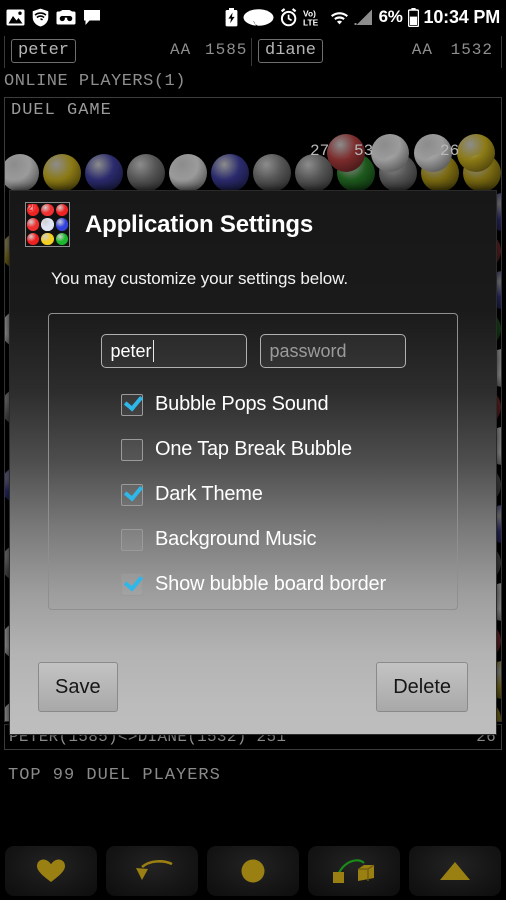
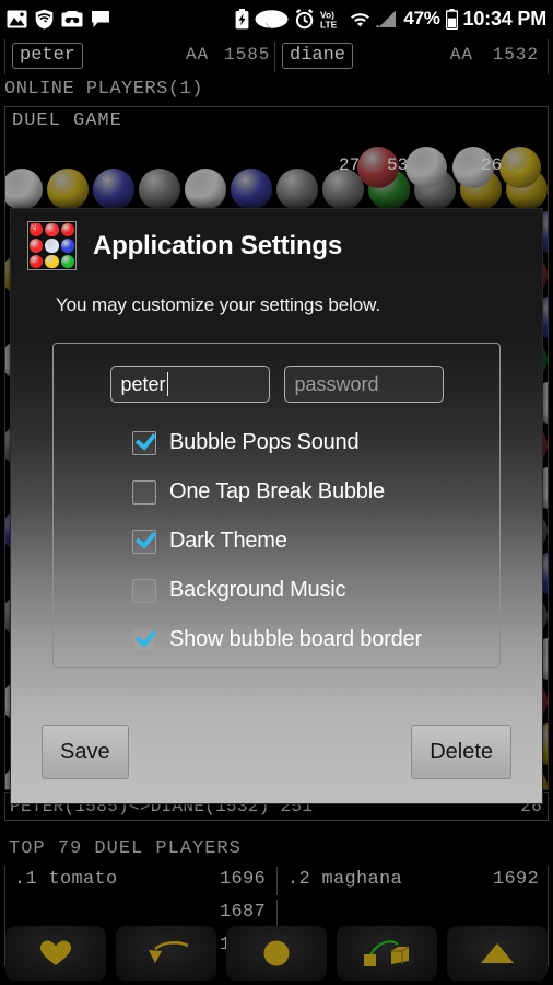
  peter
  AA
  1585
  diane
  AA
  1532
  ONLINE PLAYERS(1)
  DUEL GAME
  27
  53
  26
  PETER(1585)<>DIANE(1532) 251
  26
- TOP 99 DUEL PLAYERS
+ TOP 79 DUEL PLAYERS
+ .1 tomato
+ 1696
+ .2 maghana
+ 1692
+ 1687
  Vo)
  LTE
- 6%
+ 47%
  10:34 PM
  20
  Application Settings
  You may customize your settings below.
  peter
  password
  Bubble Pops Sound
  One Tap Break Bubble
  Dark Theme
  Background Music
  Show bubble board border
  Save
  Delete
